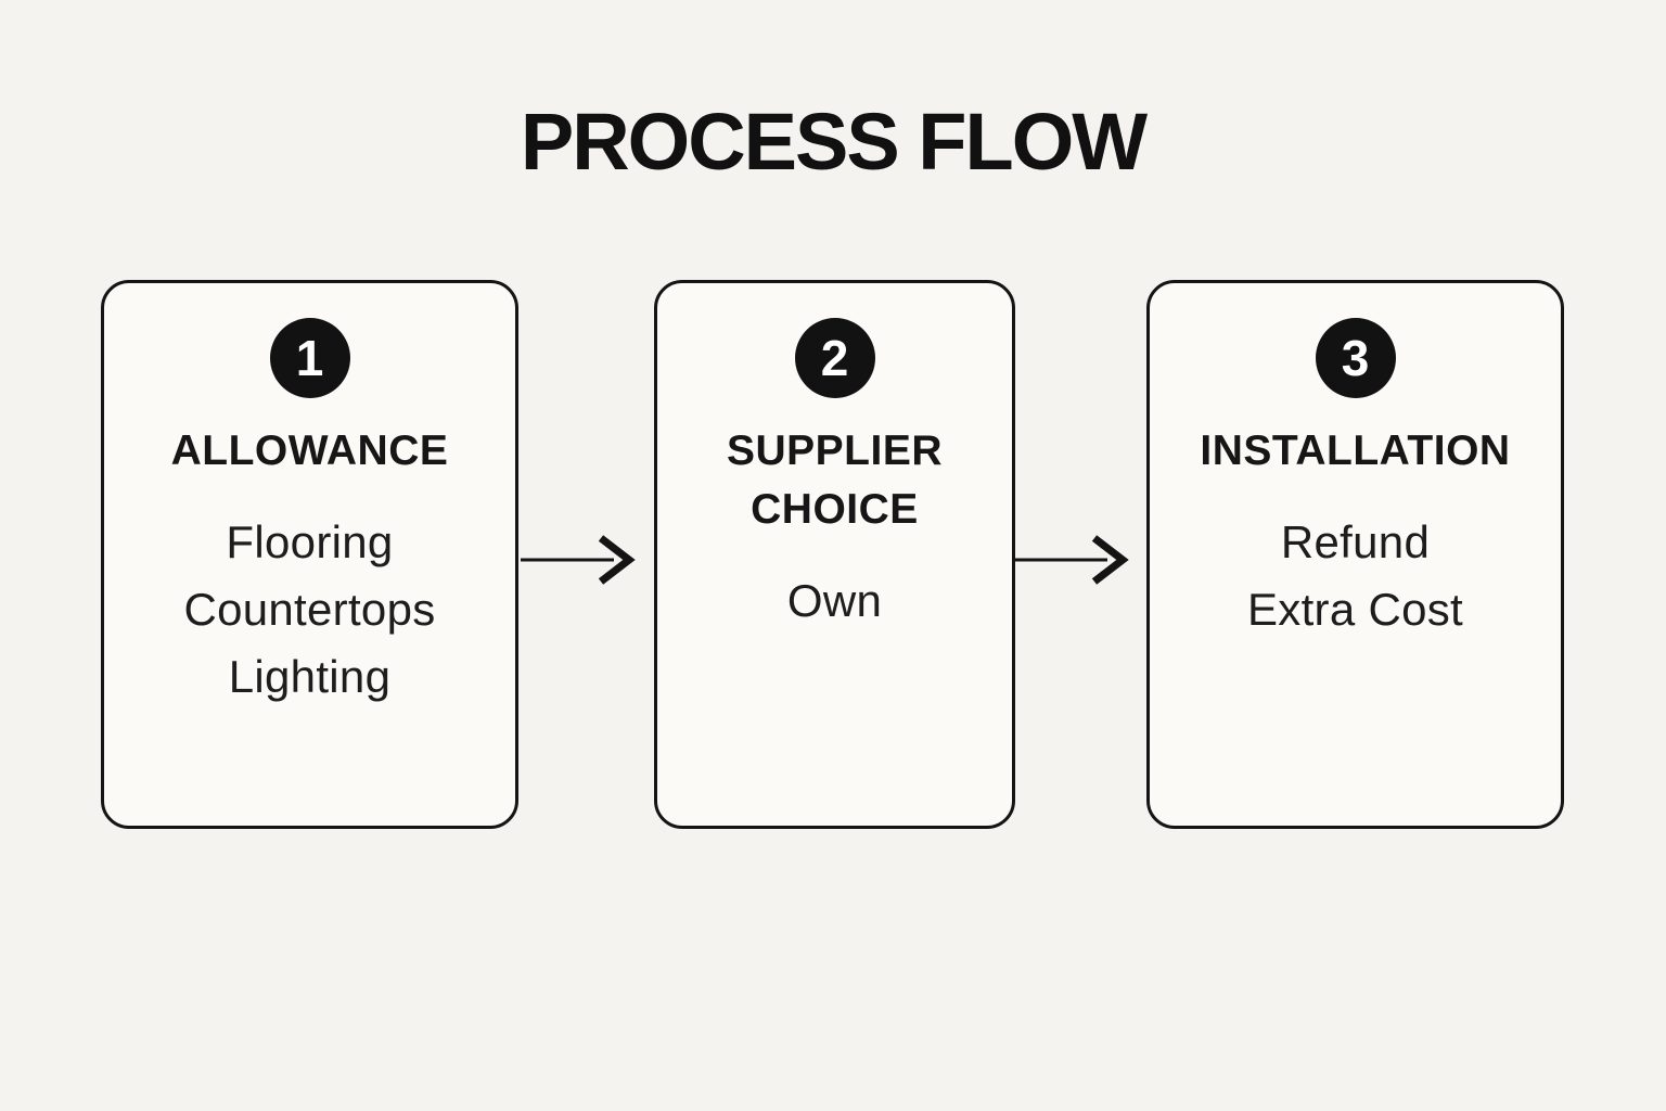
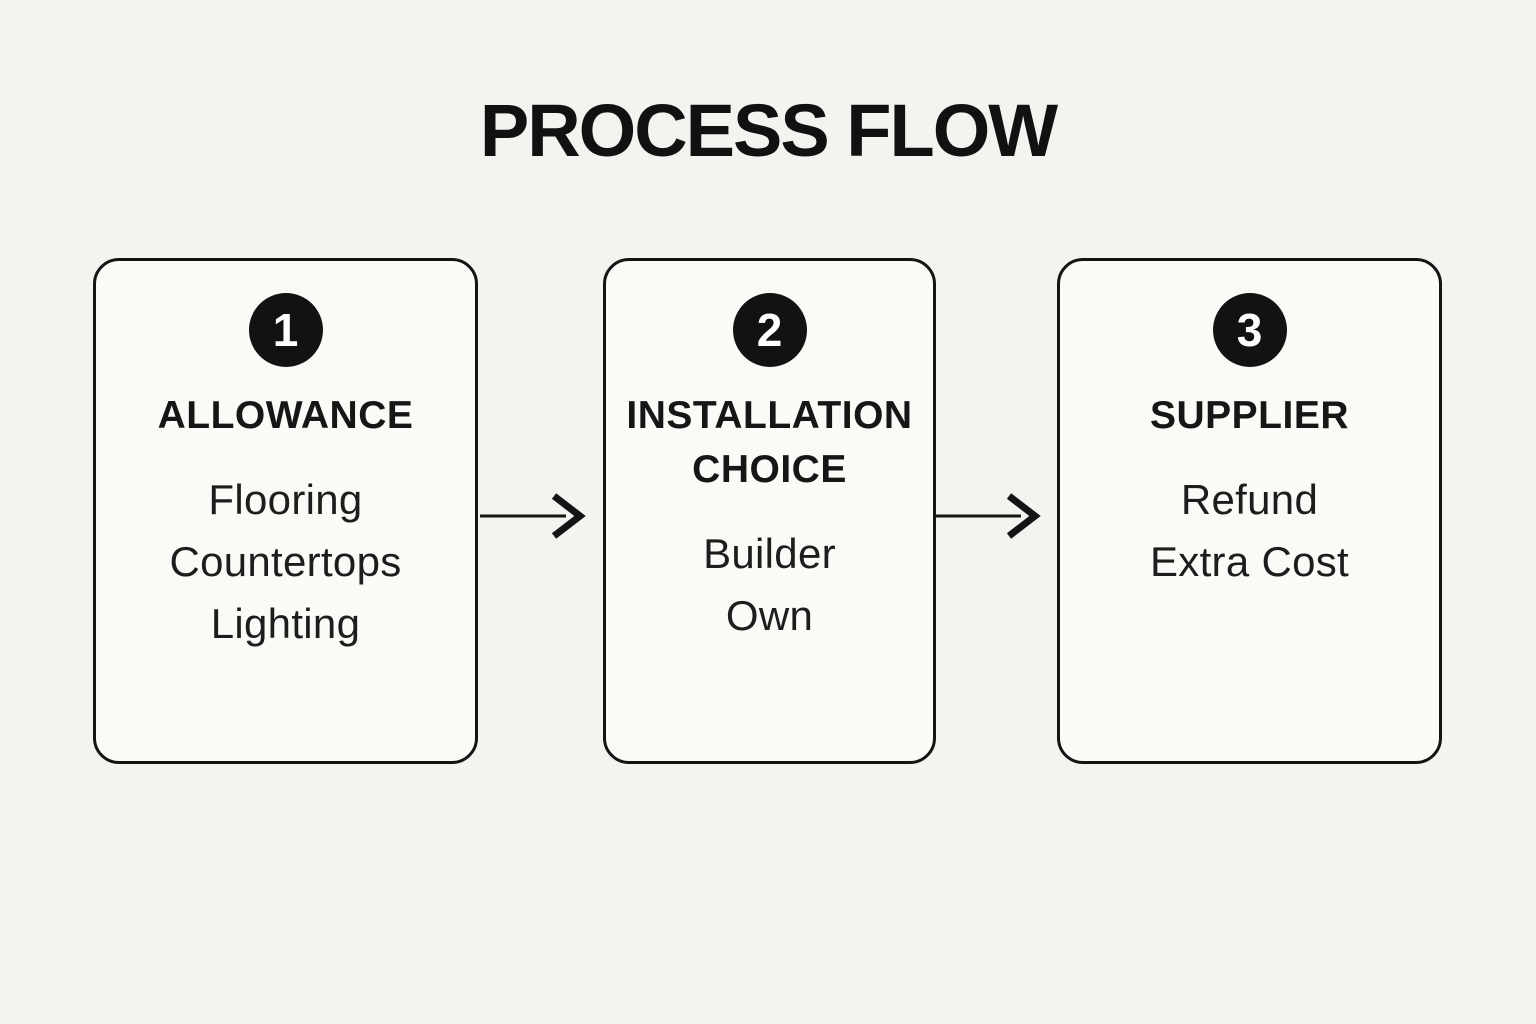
  PROCESS FLOW
  1
  ALLOWANCE
  Flooring
  Countertops
  Lighting
  2
- SUPPLIER
+ INSTALLATION
  CHOICE
+ Builder
  Own
  3
- INSTALLATION
+ SUPPLIER
  Refund
  Extra Cost
